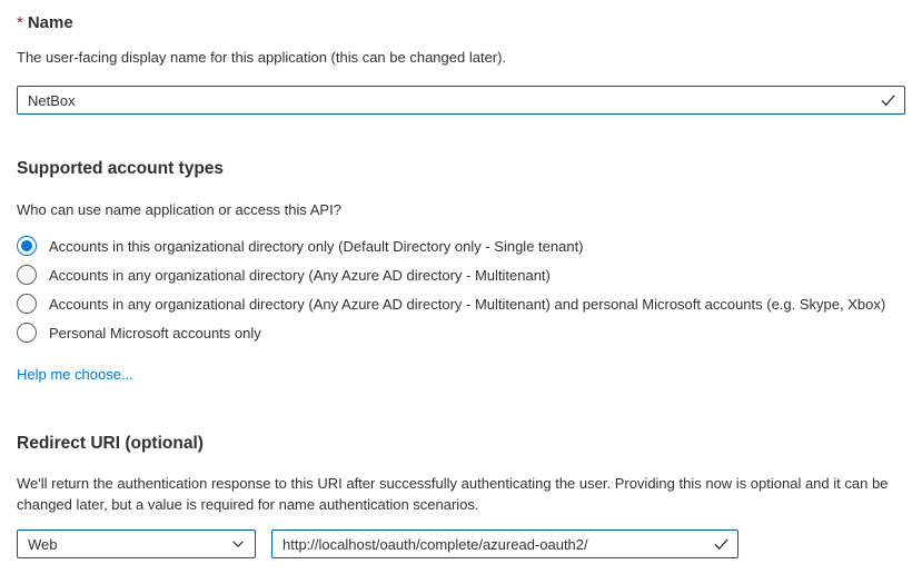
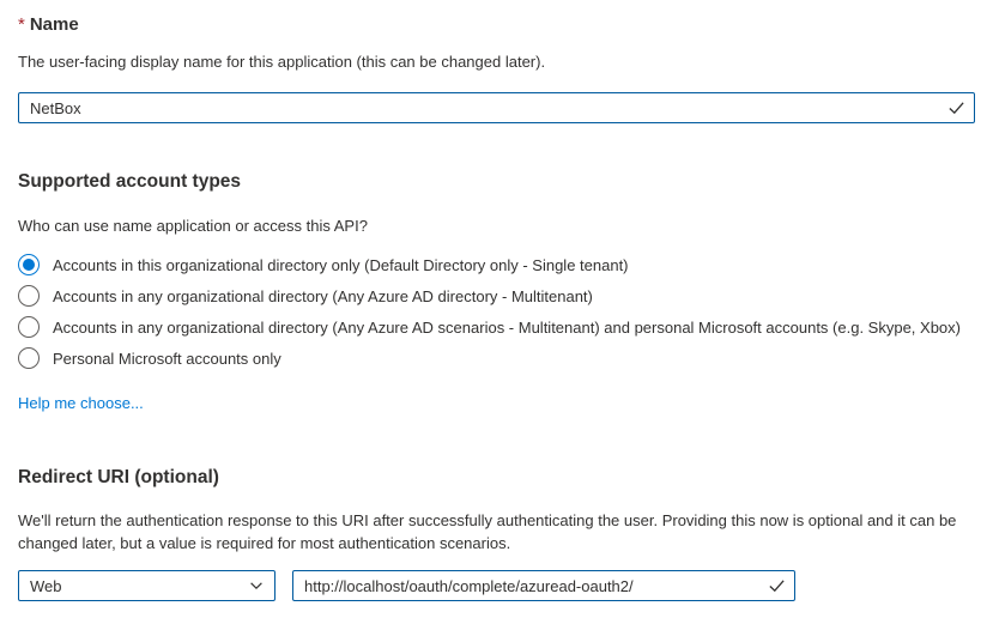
  * Name
  The user-facing display name for this application (this can be changed later).
  NetBox
  Supported account types
  Who can use name application or access this API?
  Accounts in this organizational directory only (Default Directory only - Single tenant)
  Accounts in any organizational directory (Any Azure AD directory - Multitenant)
- Accounts in any organizational directory (Any Azure AD directory - Multitenant) and personal Microsoft accounts (e.g. Skype, Xbox)
+ Accounts in any organizational directory (Any Azure AD scenarios - Multitenant) and personal Microsoft accounts (e.g. Skype, Xbox)
  Personal Microsoft accounts only
  Help me choose...
  Redirect URI (optional)
- We'll return the authentication response to this URI after successfully authenticating the user. Providing this now is optional and it can be changed later, but a value is required for name authentication scenarios.
+ We'll return the authentication response to this URI after successfully authenticating the user. Providing this now is optional and it can be changed later, but a value is required for most authentication scenarios.
  Web
  http://localhost/oauth/complete/azuread-oauth2/
